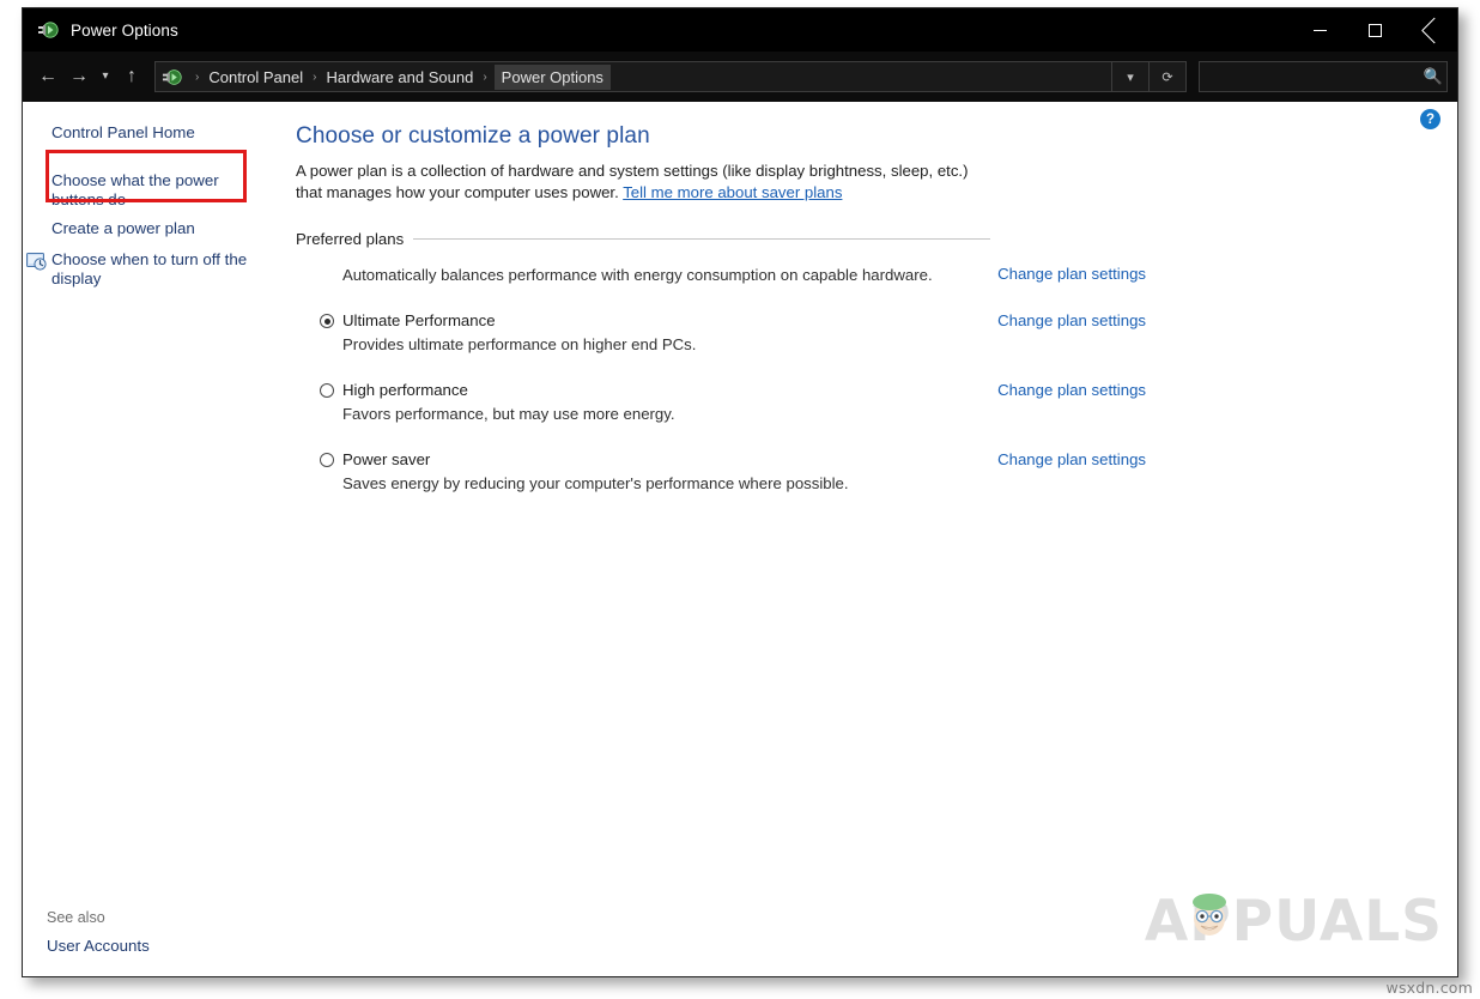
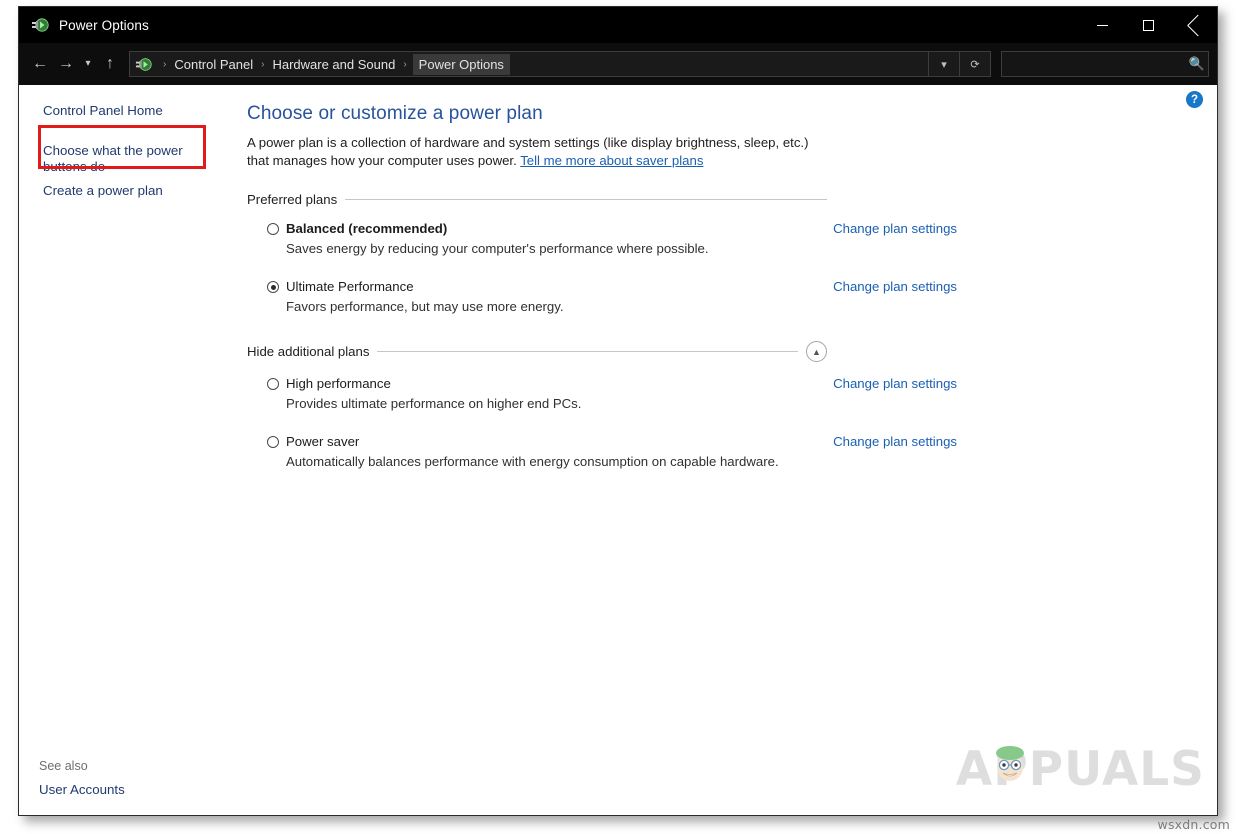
  Power Options
  ←
  →
  ▾
  ↑
  ›
  Control Panel
  ›
  Hardware and Sound
  ›
  Power Options
  ▾
  ⟳
  🔍
  Control Panel Home
  Choose what the power buttons do
  Create a power plan
- Choose when to turn off the display
  See also
  User Accounts
  ?
  Choose or customize a power plan
  A power plan is a collection of hardware and system settings (like display brightness, sleep, etc.) that manages how your computer uses power. Tell me more about saver plans
  Preferred plans
+ Balanced (recommended)
- Automatically balances performance with energy consumption on capable hardware.
+ Saves energy by reducing your computer's performance where possible.
  Change plan settings
  Ultimate Performance
- Provides ultimate performance on higher end PCs.
+ Favors performance, but may use more energy.
  Change plan settings
+ Hide additional plans
+ ▲
  High performance
- Favors performance, but may use more energy.
+ Provides ultimate performance on higher end PCs.
  Change plan settings
  Power saver
- Saves energy by reducing your computer's performance where possible.
+ Automatically balances performance with energy consumption on capable hardware.
  Change plan settings
  APUALS
  wsxdn.com
